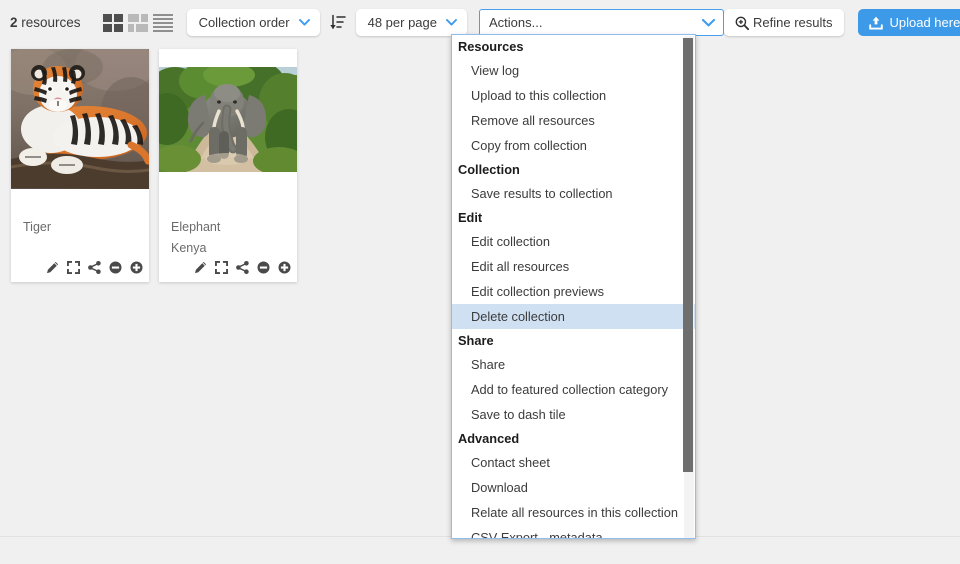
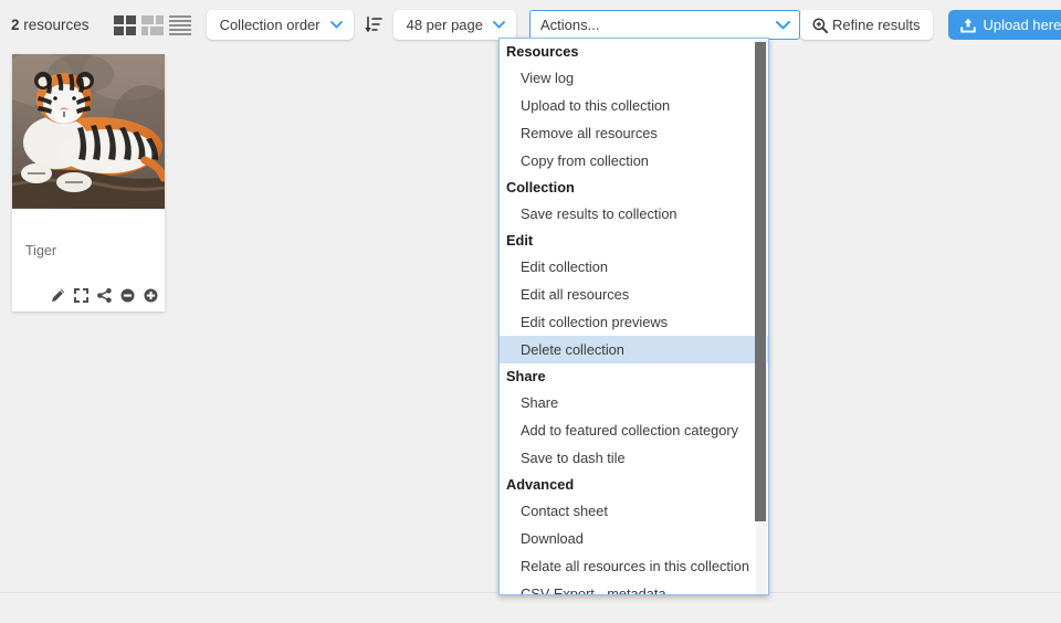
  2 resources
  Collection order
  48 per page
  Actions...
  Refine results
  Upload here
  Tiger
- Elephant
- Kenya
  Resources
  View log
  Upload to this collection
  Remove all resources
  Copy from collection
  Collection
  Save results to collection
  Edit
  Edit collection
  Edit all resources
  Edit collection previews
  Delete collection
  Share
  Share
  Add to featured collection category
  Save to dash tile
  Advanced
  Contact sheet
  Download
  Relate all resources in this collection
  CSV Export - metadata
